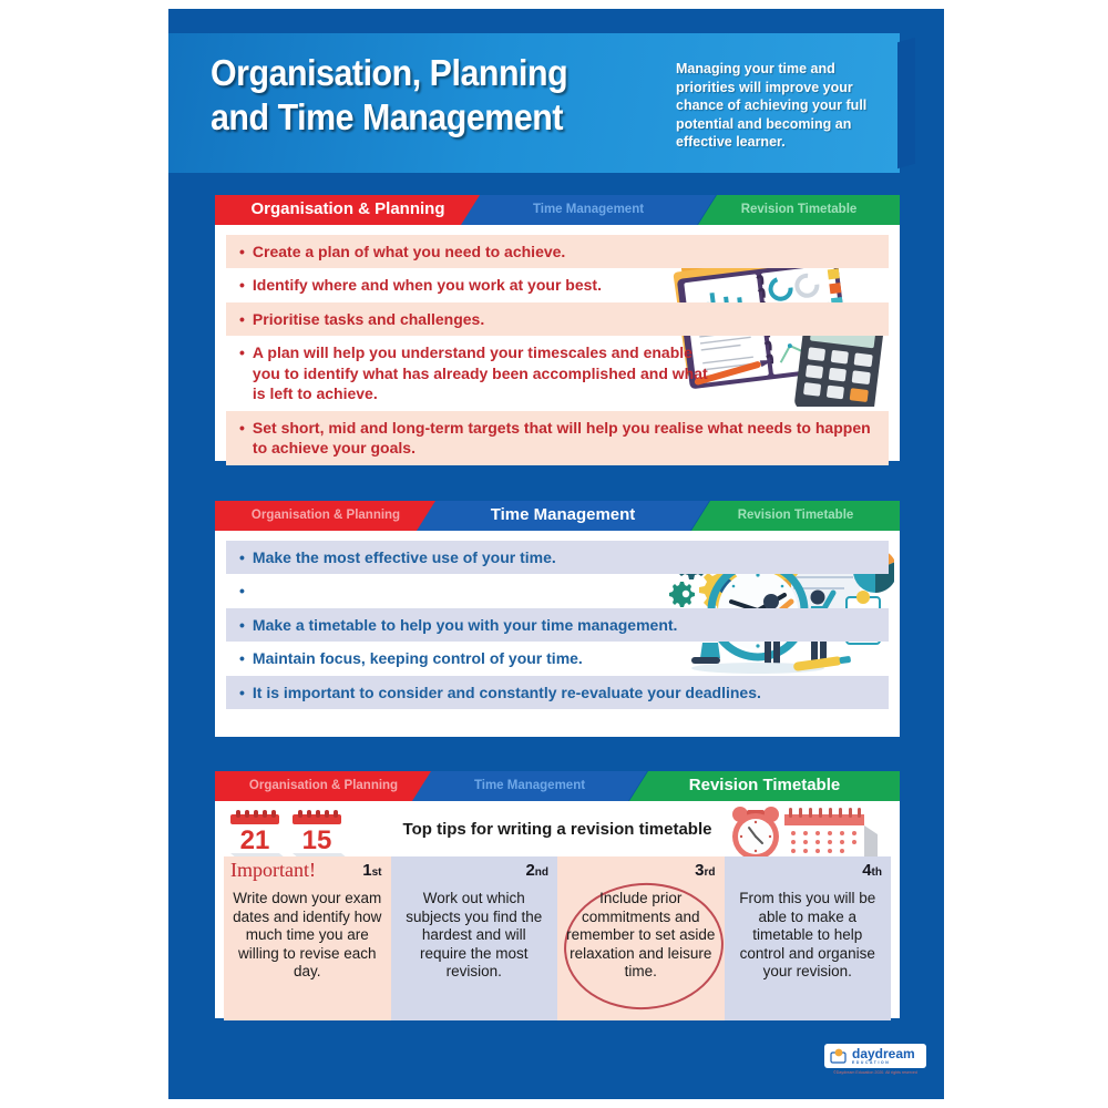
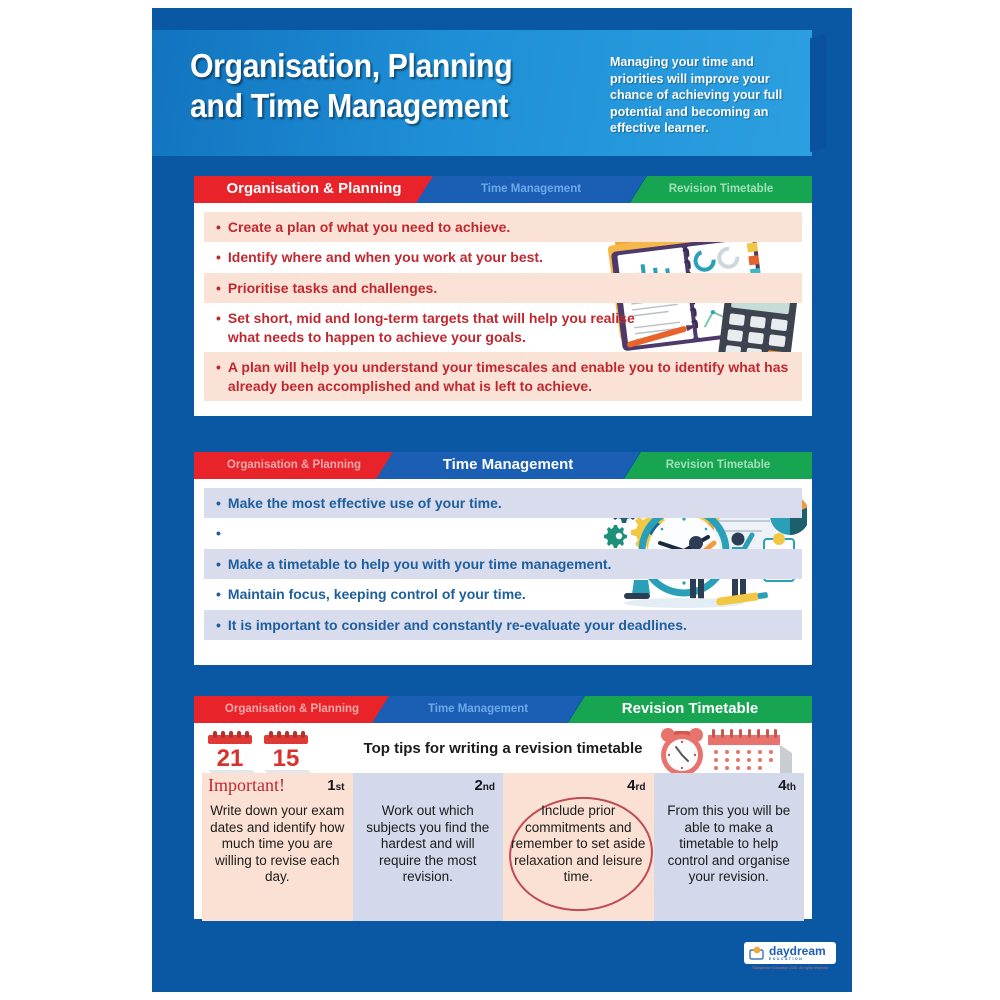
  Organisation, Planning
  and Time Management
  Managing your time and priorities will improve your chance of achieving your full potential and becoming an effective learner.
  Organisation & Planning
  Time Management
  Revision Timetable
  •
  Create a plan of what you need to achieve.
  •
  Identify where and when you work at your best.
  •
  Prioritise tasks and challenges.
  •
- A plan will help you understand your timescales and enable you to identify what has already been accomplished and what is left to achieve.
+ Set short, mid and long-term targets that will help you realise what needs to happen to achieve your goals.
  •
- Set short, mid and long-term targets that will help you realise what needs to happen to achieve your goals.
+ A plan will help you understand your timescales and enable you to identify what has already been accomplished and what is left to achieve.
  Organisation & Planning
  Time Management
  Revision Timetable
  •
  Make the most effective use of your time.
  •
  •
  Make a timetable to help you with your time management.
  •
  Maintain focus, keeping control of your time.
  •
  It is important to consider and constantly re-evaluate your deadlines.
  Organisation & Planning
  Time Management
  Revision Timetable
  21
  15
  Top tips for writing a revision timetable
  Important!
  1st
  Write down your exam dates and identify how much time you are willing to revise each day.
  2nd
  Work out which subjects you find the hardest and will require the most revision.
- 3rd
+ 4rd
  Include prior commitments and remember to set aside relaxation and leisure time.
  4th
  From this you will be able to make a timetable to help control and organise your revision.
  daydream
